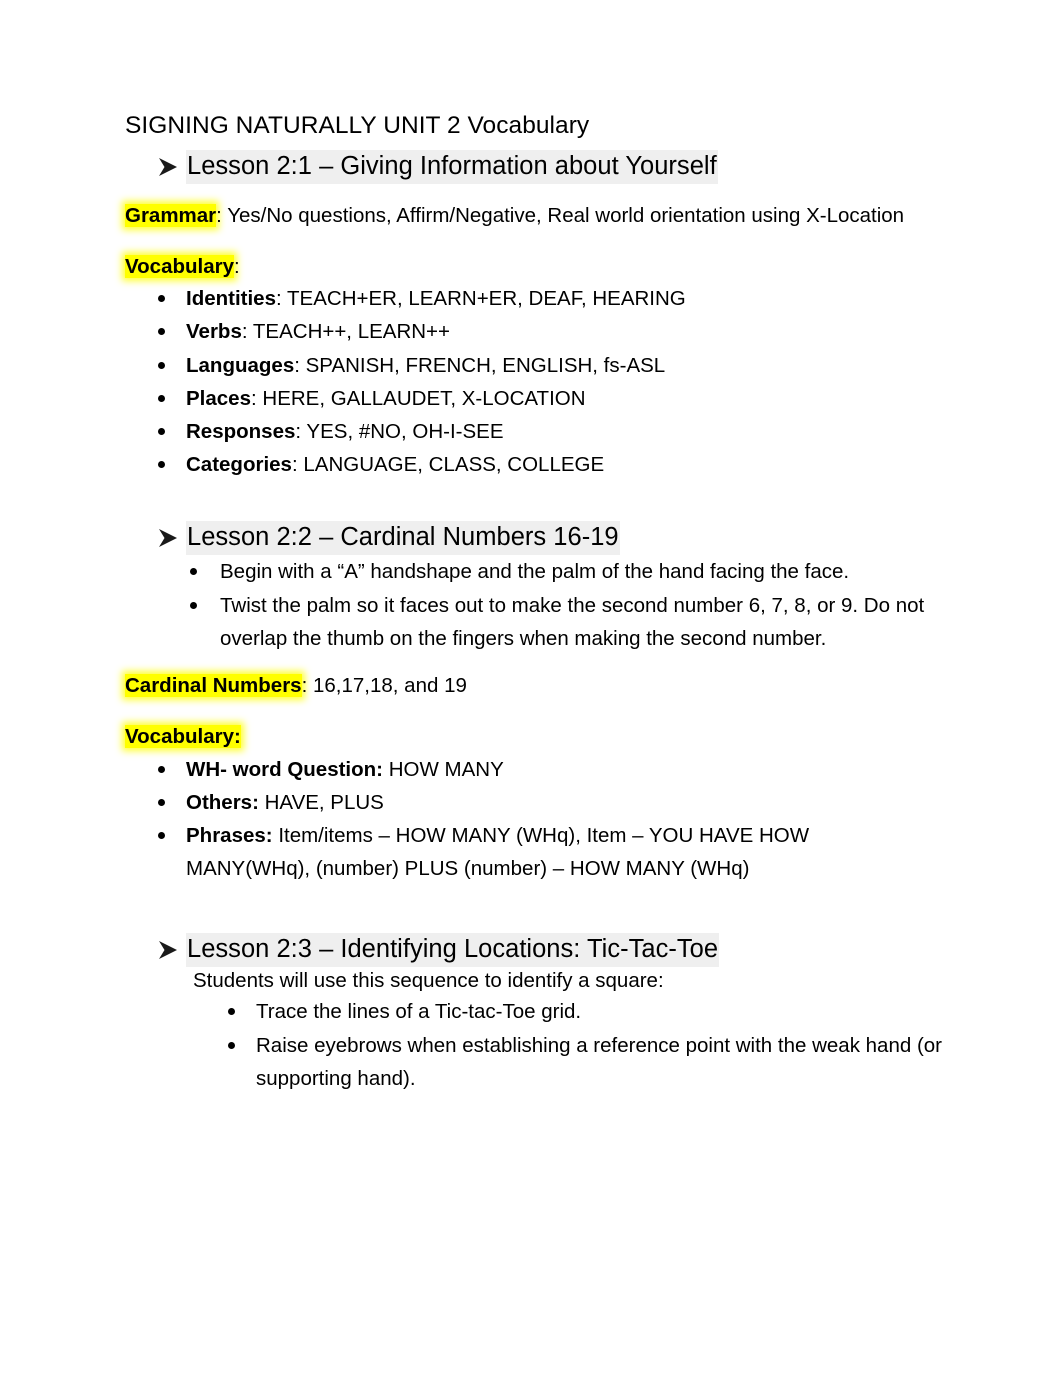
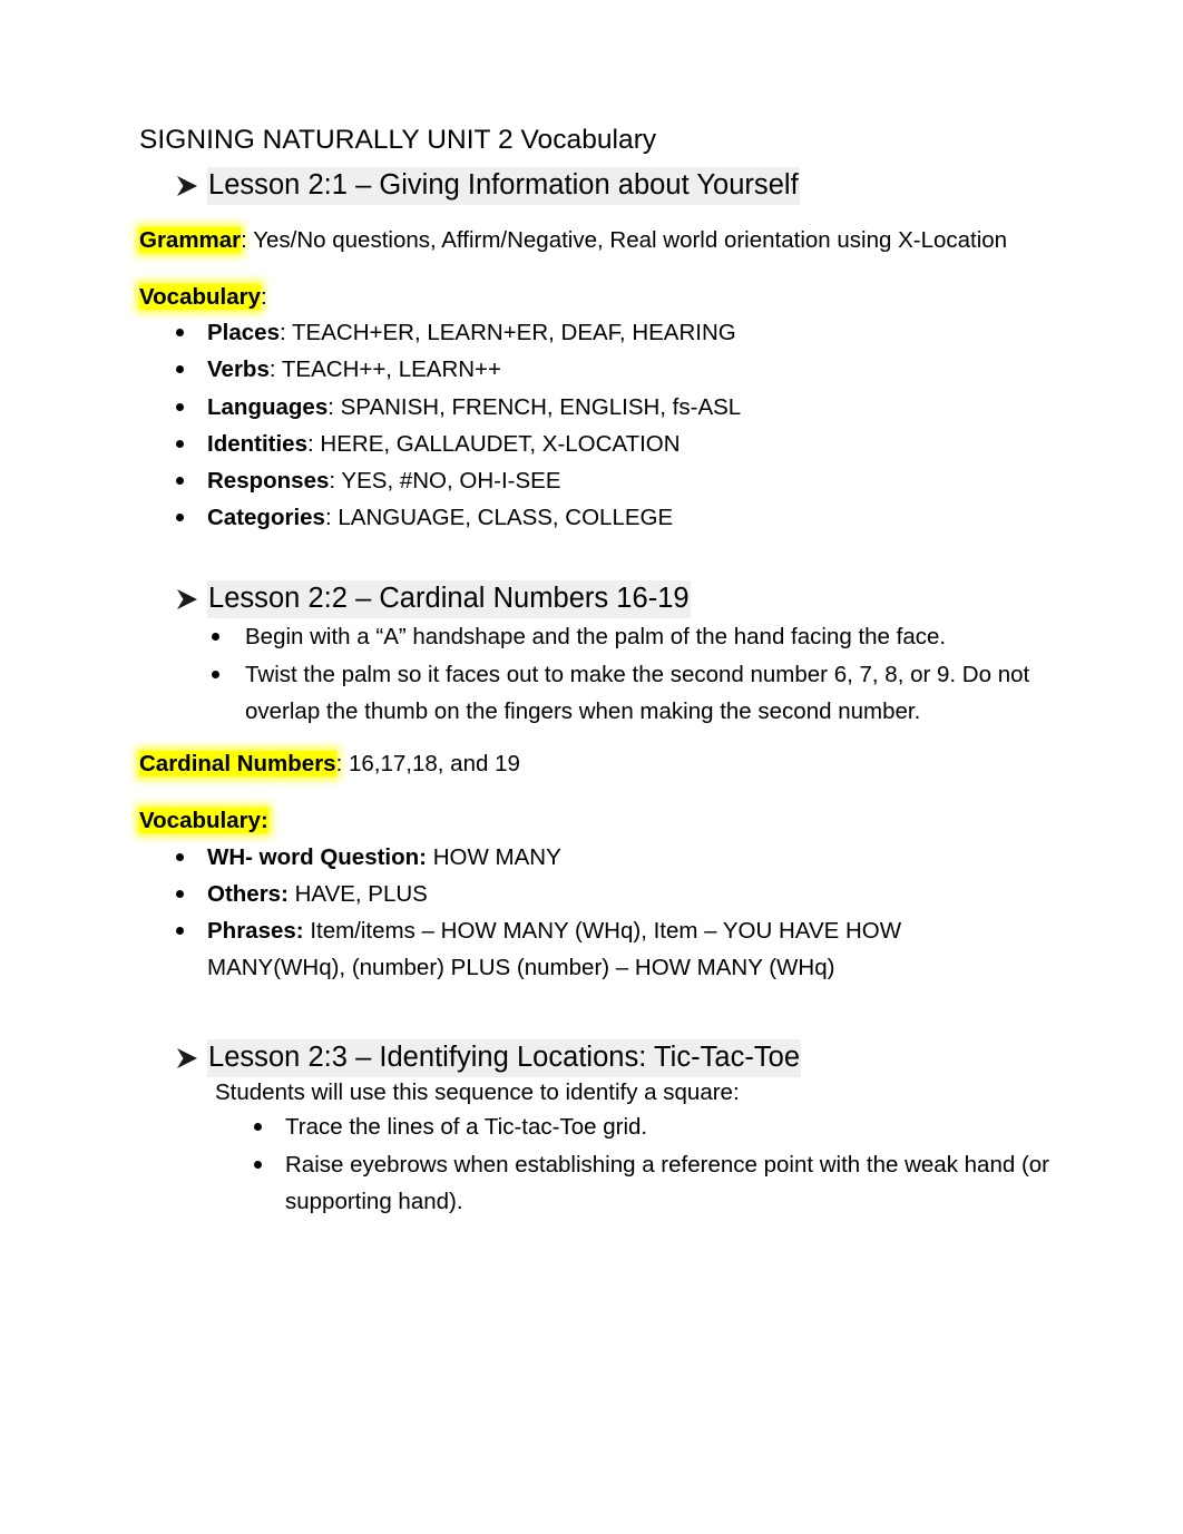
  SIGNING NATURALLY UNIT 2 Vocabulary
  Lesson 2:1 – Giving Information about Yourself
  Grammar: Yes/No questions, Affirm/Negative, Real world orientation using X-Location
  Vocabulary:
- Identities: TEACH+ER, LEARN+ER, DEAF, HEARING
+ Places: TEACH+ER, LEARN+ER, DEAF, HEARING
  Verbs: TEACH++, LEARN++
  Languages: SPANISH, FRENCH, ENGLISH, fs-ASL
- Places: HERE, GALLAUDET, X-LOCATION
+ Identities: HERE, GALLAUDET, X-LOCATION
  Responses: YES, #NO, OH-I-SEE
  Categories: LANGUAGE, CLASS, COLLEGE
  Lesson 2:2 – Cardinal Numbers 16-19
  Begin with a “A” handshape and the palm of the hand facing the face.
  Twist the palm so it faces out to make the second number 6, 7, 8, or 9. Do not overlap the thumb on the fingers when making the second number.
  Cardinal Numbers: 16,17,18, and 19
  Vocabulary:
  WH- word Question: HOW MANY
  Others: HAVE, PLUS
  Phrases: Item/items – HOW MANY (WHq), Item – YOU HAVE HOW MANY(WHq), (number) PLUS (number) – HOW MANY (WHq)
  Lesson 2:3 – Identifying Locations: Tic-Tac-Toe
  Students will use this sequence to identify a square:
  Trace the lines of a Tic-tac-Toe grid.
  Raise eyebrows when establishing a reference point with the weak hand (or supporting hand).
